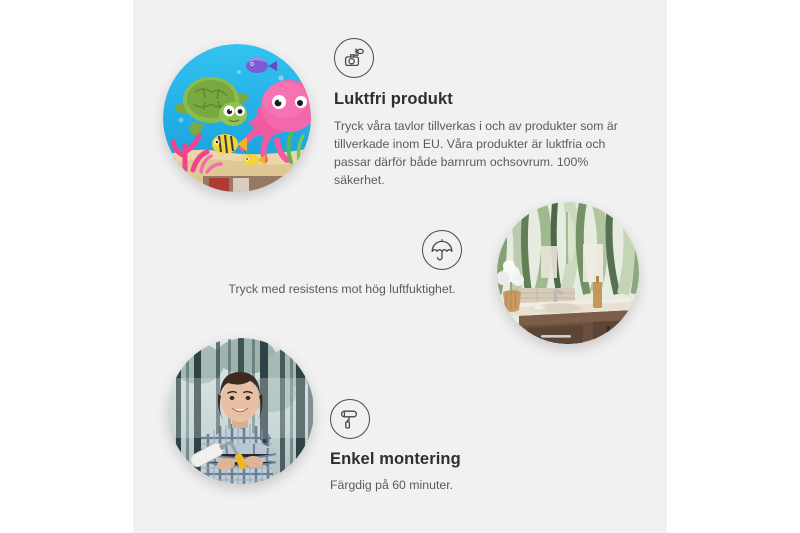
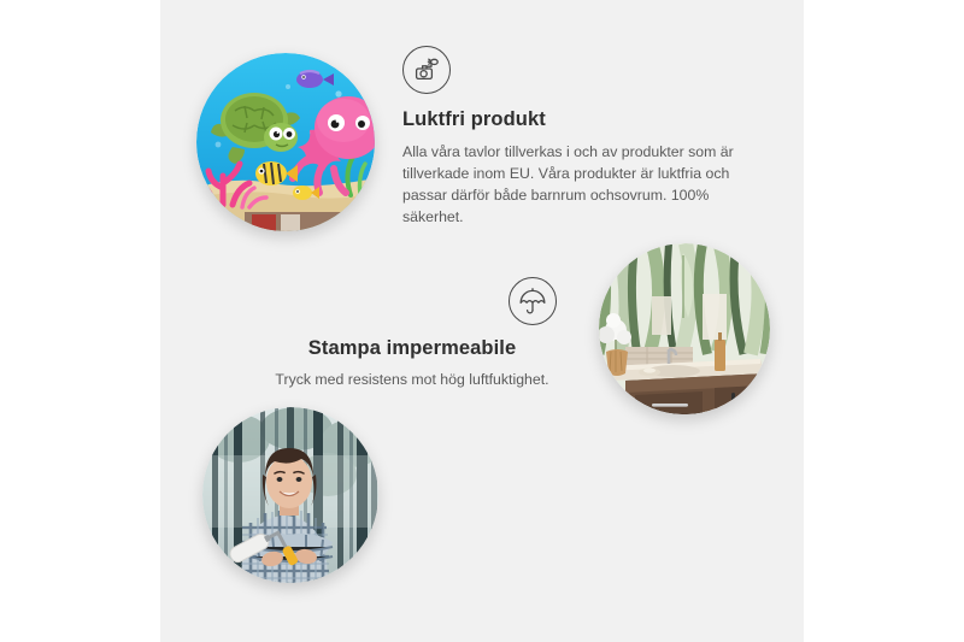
  Luktfri produkt
- Tryck våra tavlor tillverkas i och av produkter som är tillverkade inom EU. Våra produkter är luktfria och passar därför både barnrum ochsovrum. 100% säkerhet.
+ Alla våra tavlor tillverkas i och av produkter som är tillverkade inom EU. Våra produkter är luktfria och passar därför både barnrum ochsovrum. 100% säkerhet.
+ Stampa impermeabile
  Tryck med resistens mot hög luftfuktighet.
- Enkel montering
- Färgdig på 60 minuter.
